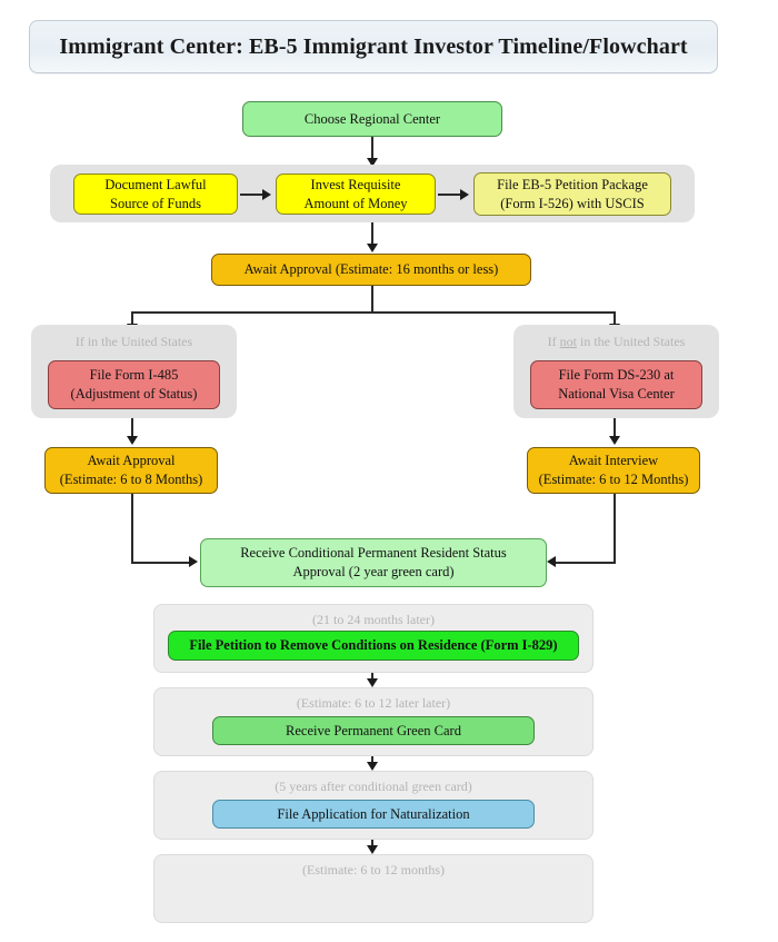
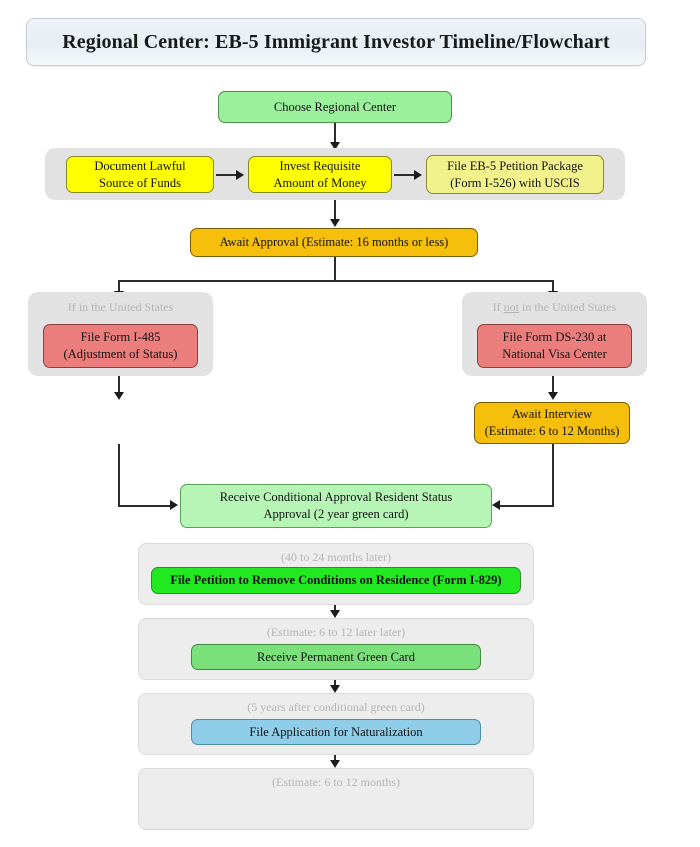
- Immigrant Center: EB-5 Immigrant Investor Timeline/Flowchart
+ Regional Center: EB-5 Immigrant Investor Timeline/Flowchart
  Choose Regional Center
  Document Lawful
  Source of Funds
  Invest Requisite
  Amount of Money
  File EB-5 Petition Package
  (Form I-526) with USCIS
  Await Approval (Estimate: 16 months or less)
  If in the United States
  File Form I-485
  (Adjustment of Status)
  If not in the United States
  File Form DS-230 at
  National Visa Center
- Await Approval
- (Estimate: 6 to 8 Months)
  Await Interview
  (Estimate: 6 to 12 Months)
- Receive Conditional Permanent Resident Status
+ Receive Conditional Approval Resident Status
  Approval (2 year green card)
- (21 to 24 months later)
+ (40 to 24 months later)
  File Petition to Remove Conditions on Residence (Form I-829)
  (Estimate: 6 to 12 later later)
  Receive Permanent Green Card
  (5 years after conditional green card)
  File Application for Naturalization
  (Estimate: 6 to 12 months)
